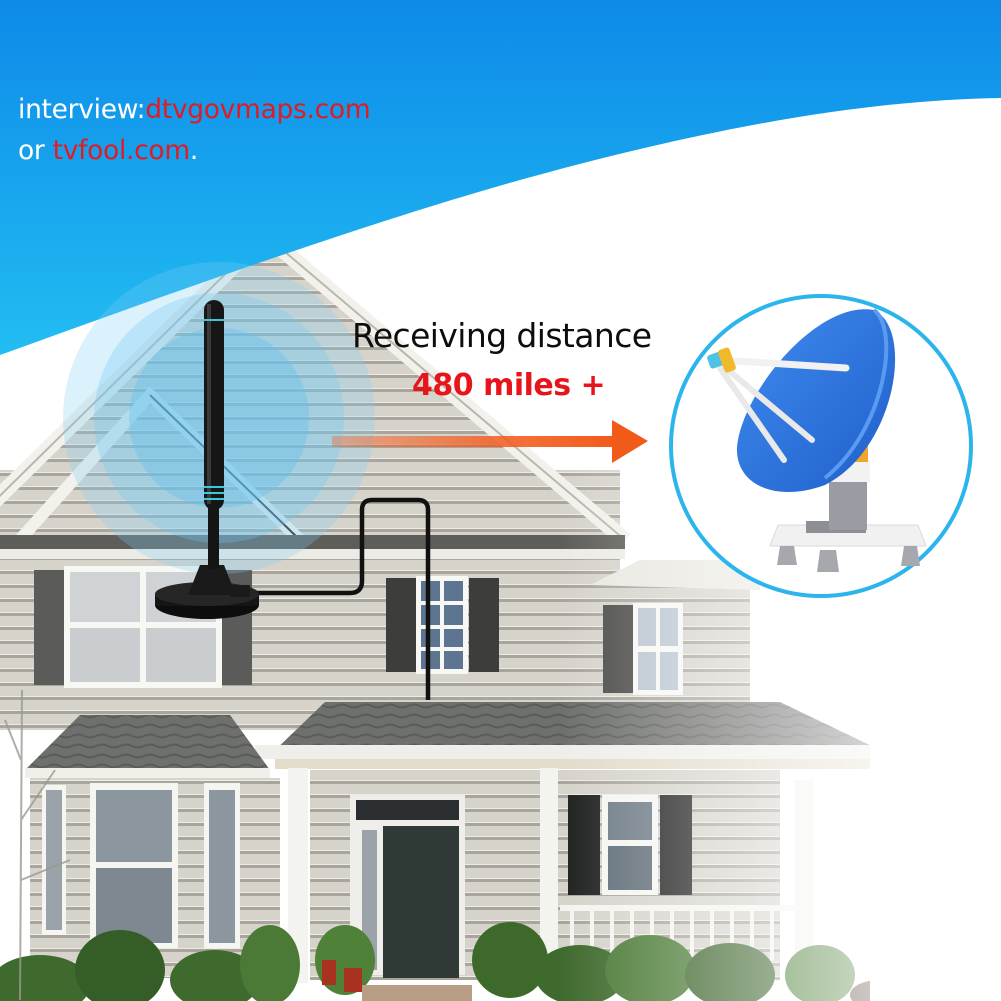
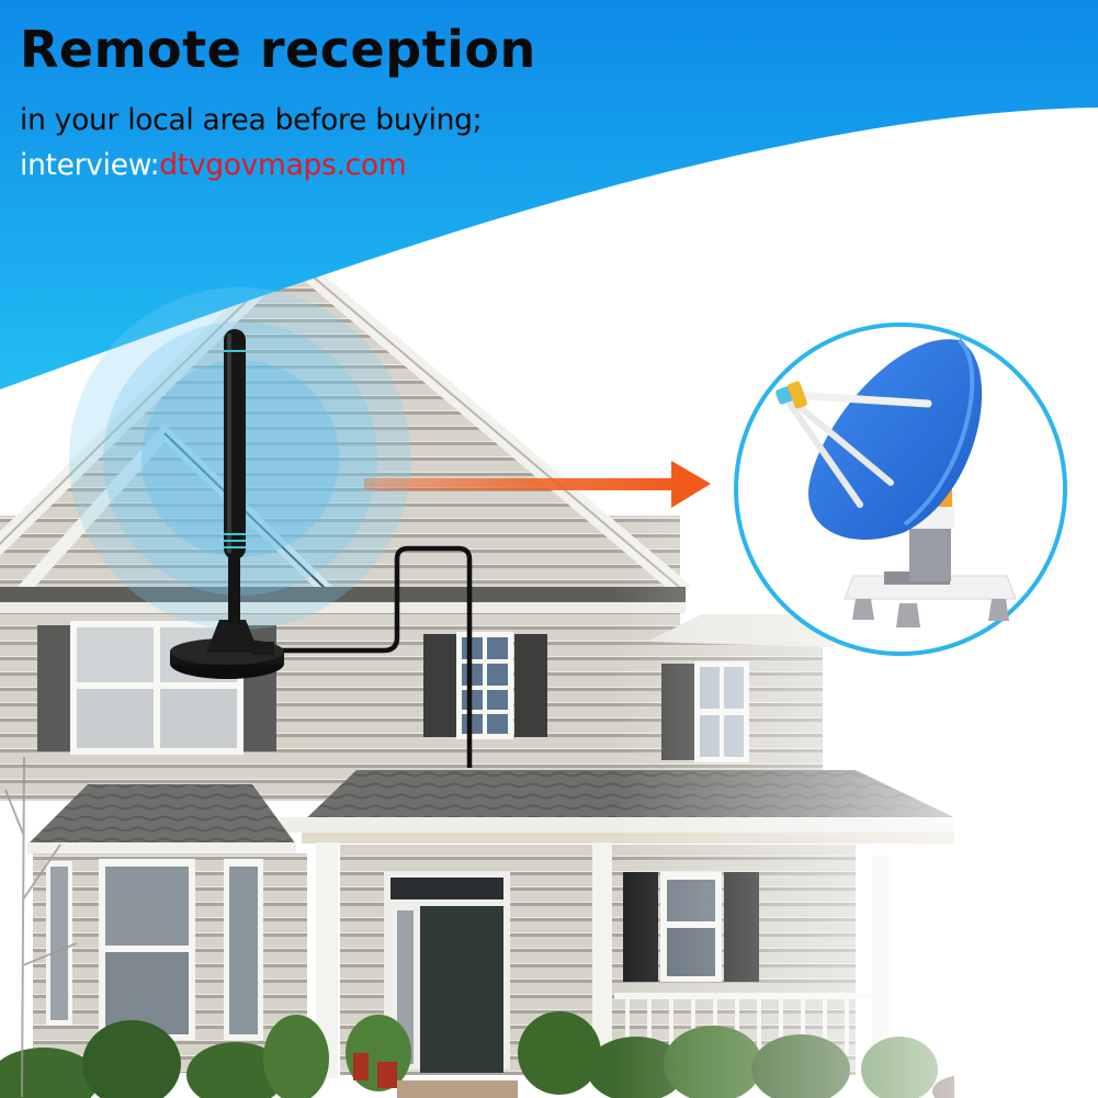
+ Remote reception
+ in your local area before buying;
  interview:dtvgovmaps.com
- or tvfool.com.
- Receiving distance
- 480 miles +
